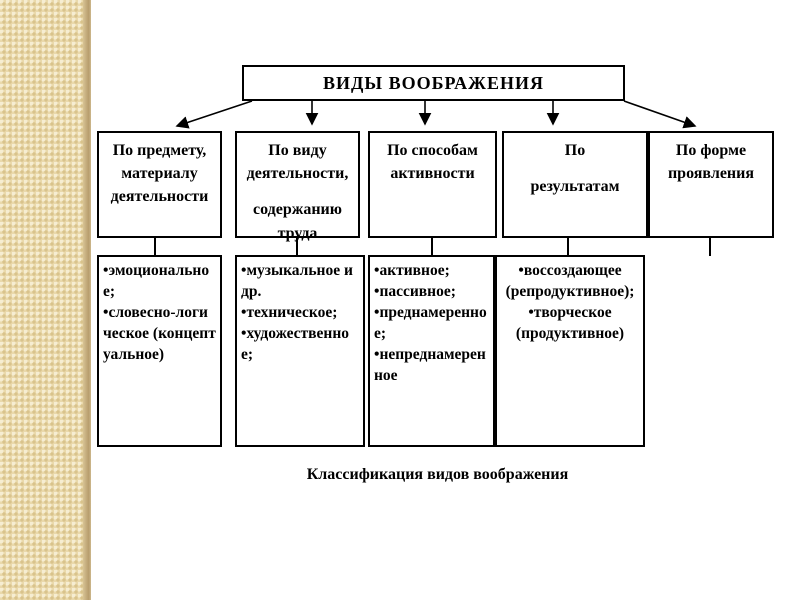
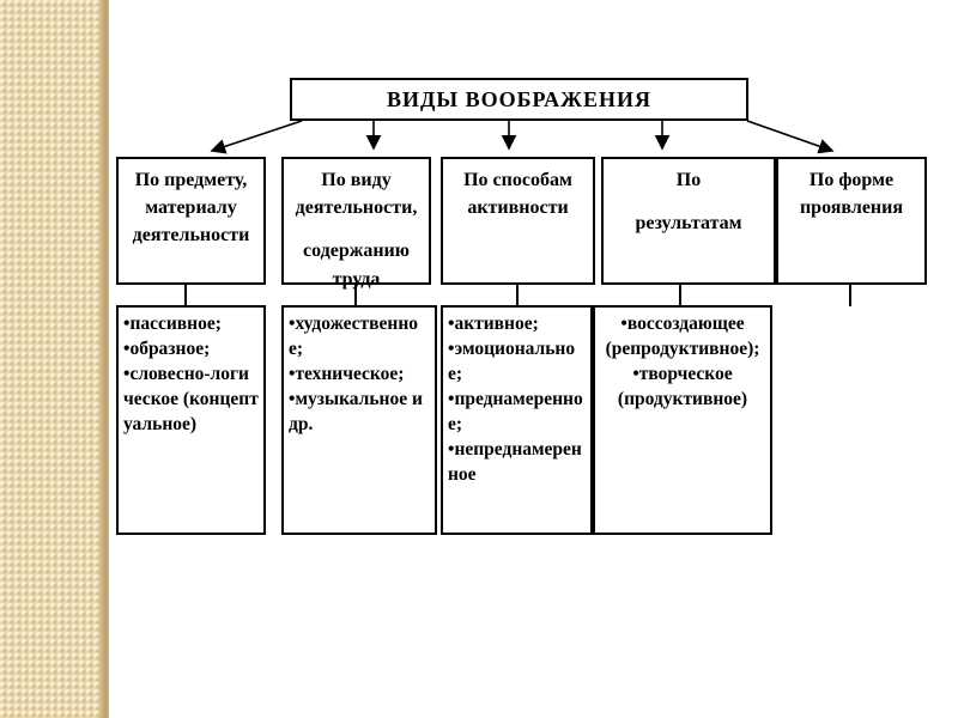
  ВИДЫ ВООБРАЖЕНИЯ
  По предмету, материалу деятельности
  По виду деятельности,
  содержанию труда
  По способам активности
  По
  результатам
  По форме проявления
- эмоциональное;
+ пассивное;
+ образное;
  словесно-логическое (концептуальное)
- музыкальное и др.
+ художественное;
  техническое;
- художественное;
+ музыкальное и др.
  активное;
- пассивное;
+ эмоциональное;
  преднамеренное;
  непреднамеренное
  воссоздающее (репродуктивное);
  творческое (продуктивное)
- Классификация видов воображения
